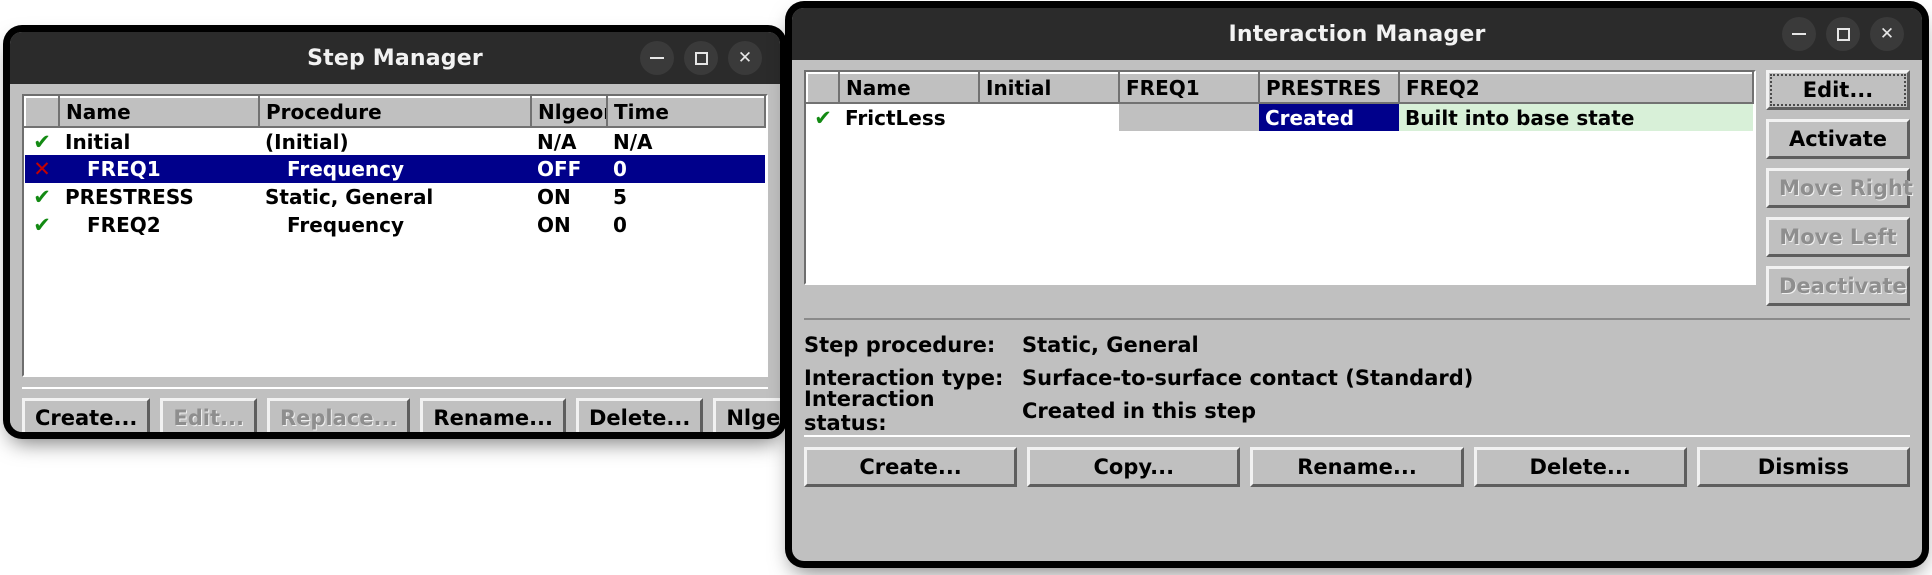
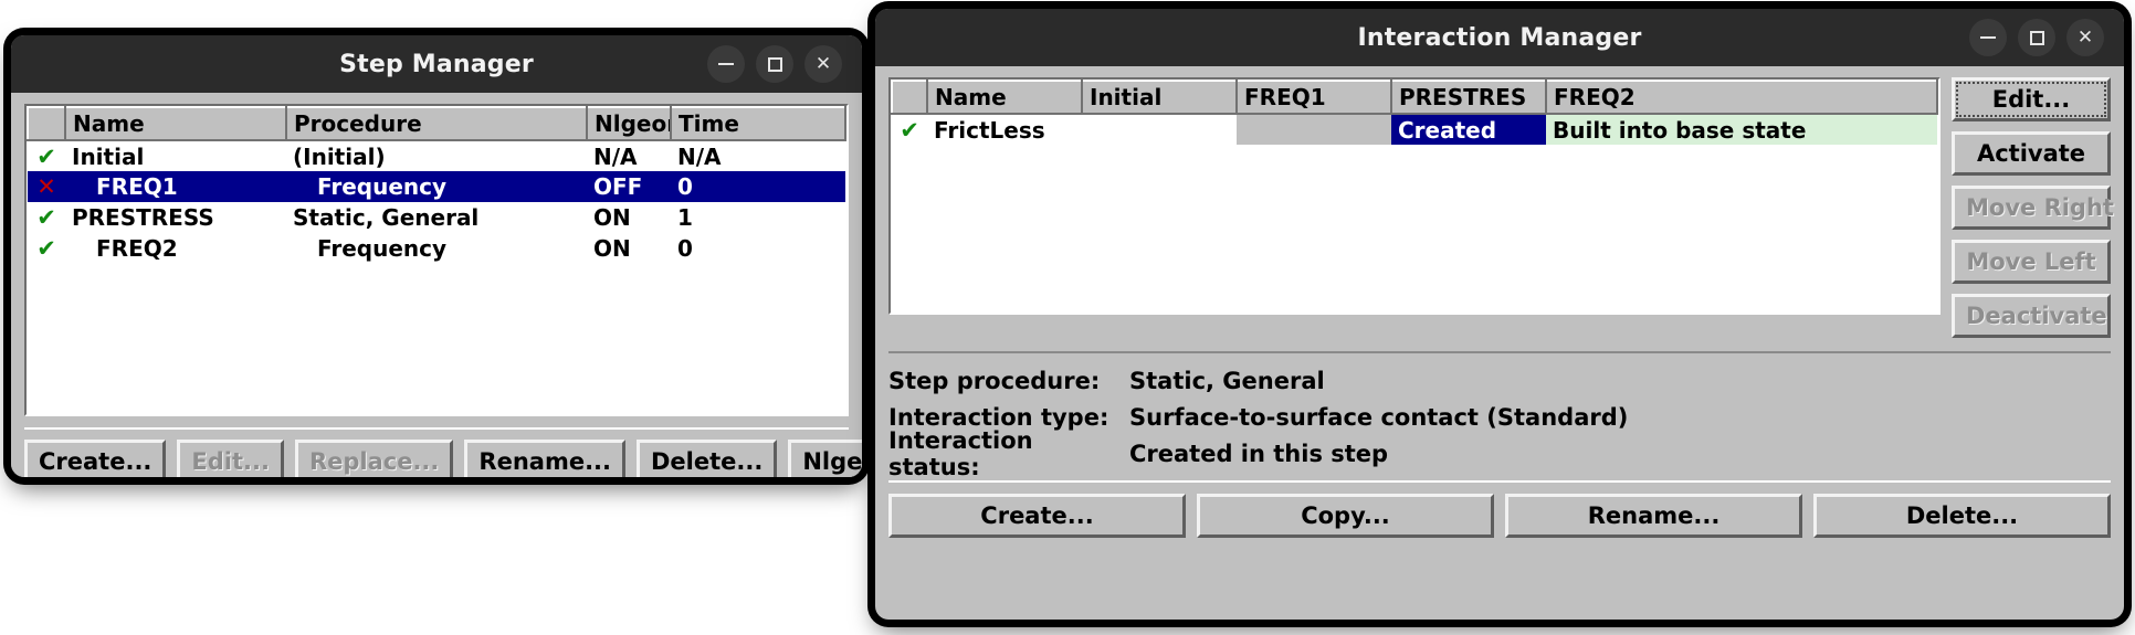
  Step Manager
  ✕
  	Name	Procedure	Nlgeo	Time
  ✔	Initial	(Initial)	N/A	N/A
  ✕	FREQ1	Frequency	OFF	0
- ✔	PRESTRESS	Static, General	ON	5
+ ✔	PRESTRESS	Static, General	ON	1
  ✔	FREQ2	Frequency	ON	0
  Create...
  Edit...
  Replace...
  Rename...
  Delete...
  Interaction Manager
  ✕
  	Name	Initial	FREQ1	PRESTRES	FREQ2
  ✔	FrictLess			Created	Built into base state
  Edit...
  Activate
  Move Right
  Move Left
  Deactivate
  Step procedure:
  Static, General
  Interaction type:
  Surface-to-surface contact (Standard)
  Interaction status:
  Created in this step
  Create...
  Copy...
  Rename...
  Delete...
- Dismiss
